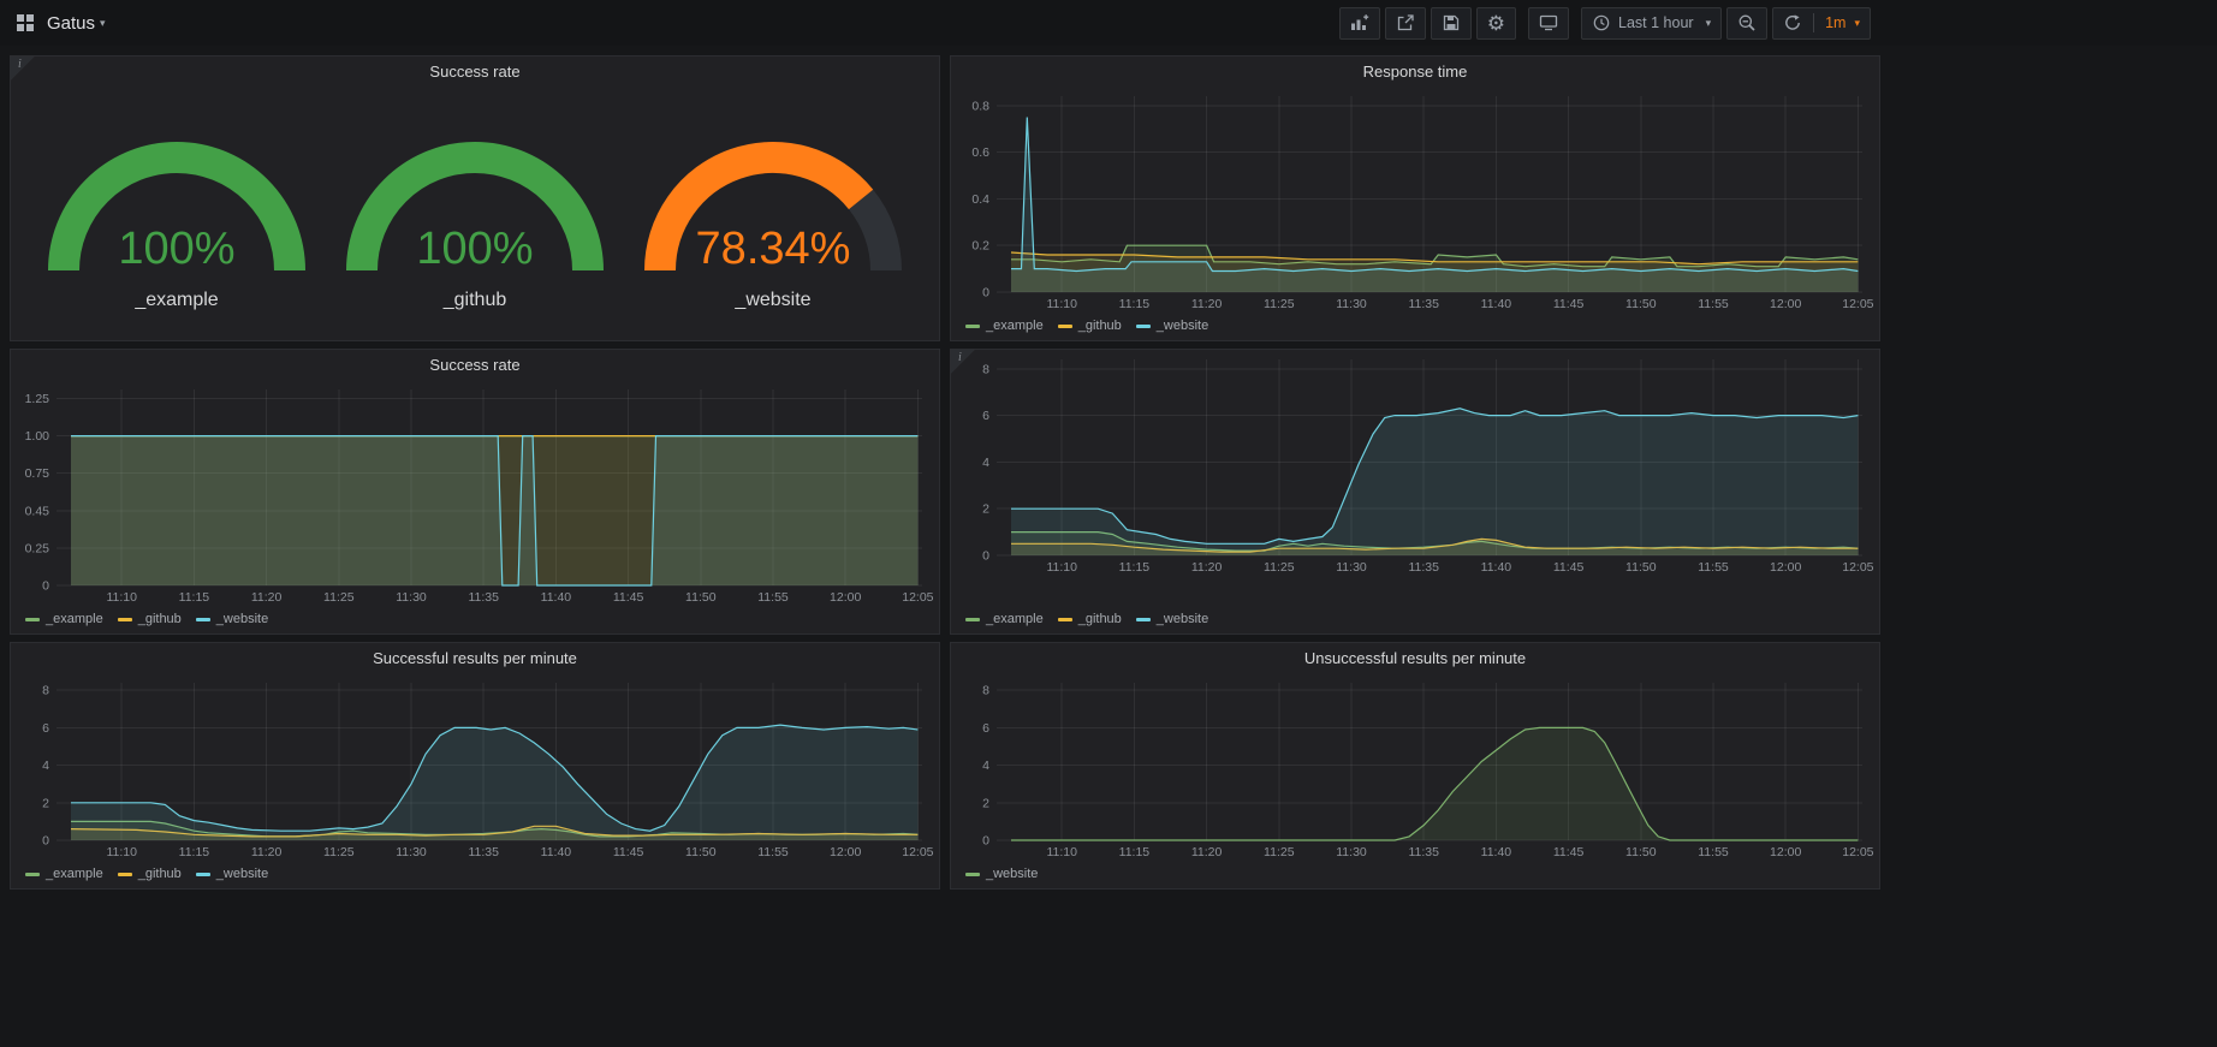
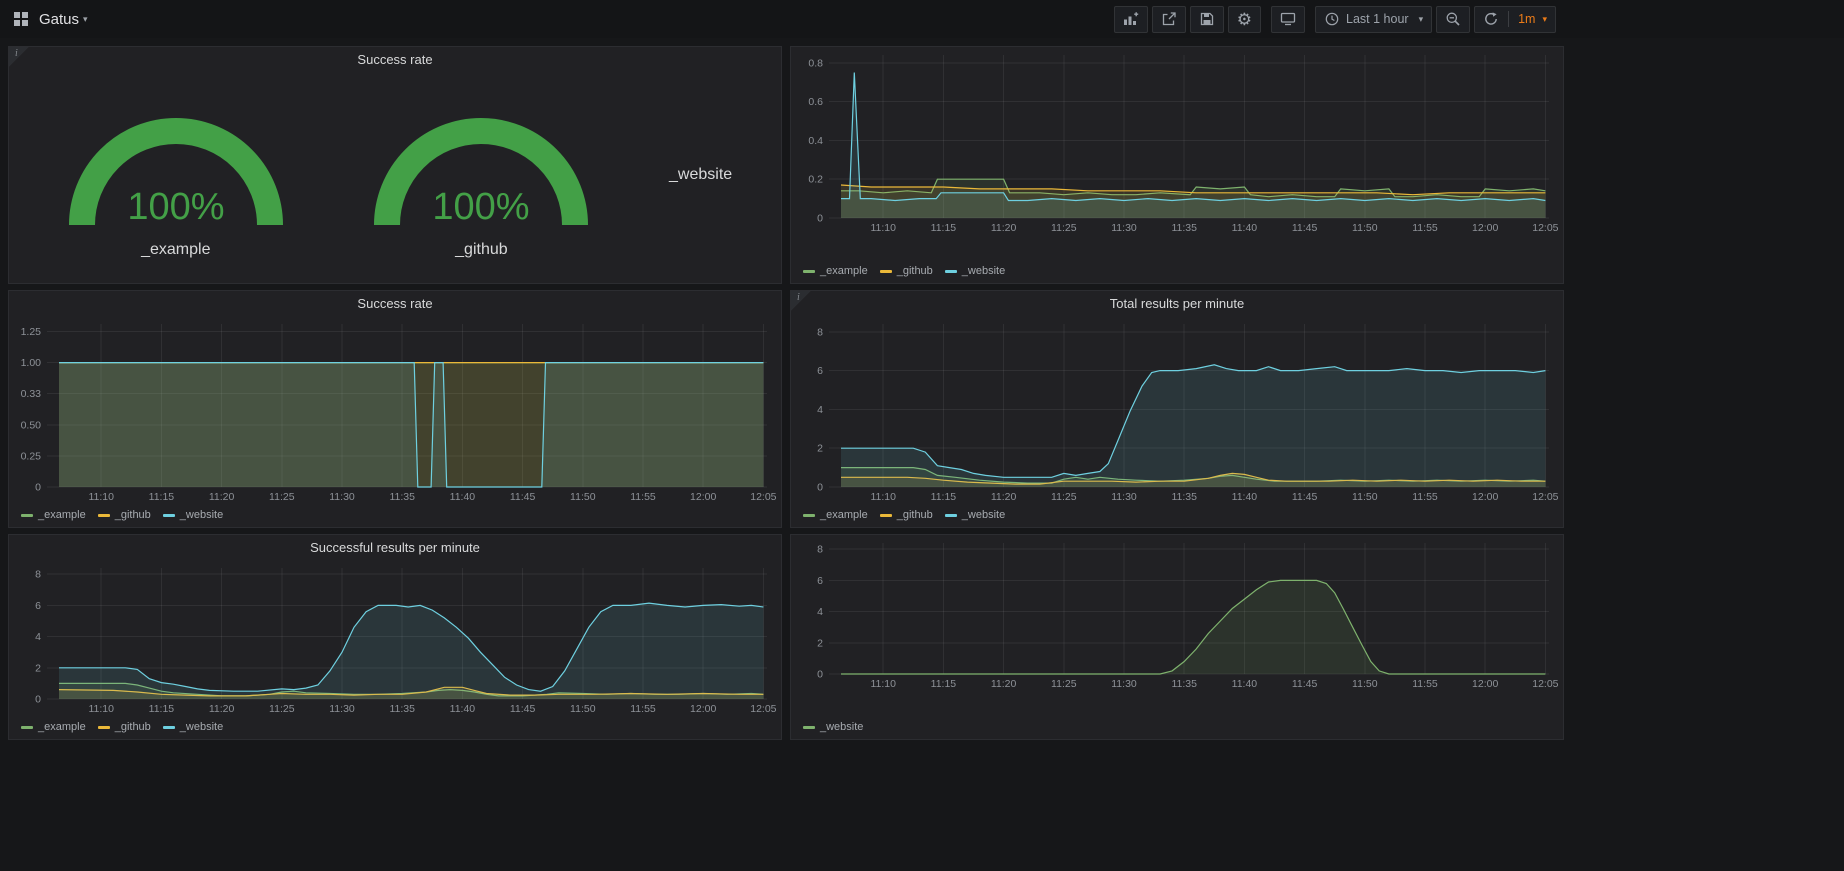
  Gatus
  ▾
  ⚙
  Last 1 hour
  ▾
  1m
  ▾
  i
  Success rate
  100%
  _example
  100%
  _github
- 78.34%
  _website
- Response time
  0
  0.2
  0.4
  0.6
  0.8
  11:10
  11:15
  11:20
  11:25
  11:30
  11:35
  11:40
  11:45
  11:50
  11:55
  12:00
  12:05
  _example
  _github
  _website
  Success rate
  0
  0.25
- 0.45
+ 0.50
- 0.75
+ 0.33
  1.00
  1.25
  11:10
  11:15
  11:20
  11:25
  11:30
  11:35
  11:40
  11:45
  11:50
  11:55
  12:00
  12:05
  _example
  _github
  _website
  i
+ Total results per minute
  0
  2
  4
  6
  8
  11:10
  11:15
  11:20
  11:25
  11:30
  11:35
  11:40
  11:45
  11:50
  11:55
  12:00
  12:05
  _example
  _github
  _website
  Successful results per minute
  0
  2
  4
  6
  8
  11:10
  11:15
  11:20
  11:25
  11:30
  11:35
  11:40
  11:45
  11:50
  11:55
  12:00
  12:05
  _example
  _github
  _website
- Unsuccessful results per minute
  0
  2
  4
  6
  8
  11:10
  11:15
  11:20
  11:25
  11:30
  11:35
  11:40
  11:45
  11:50
  11:55
  12:00
  12:05
  _website
